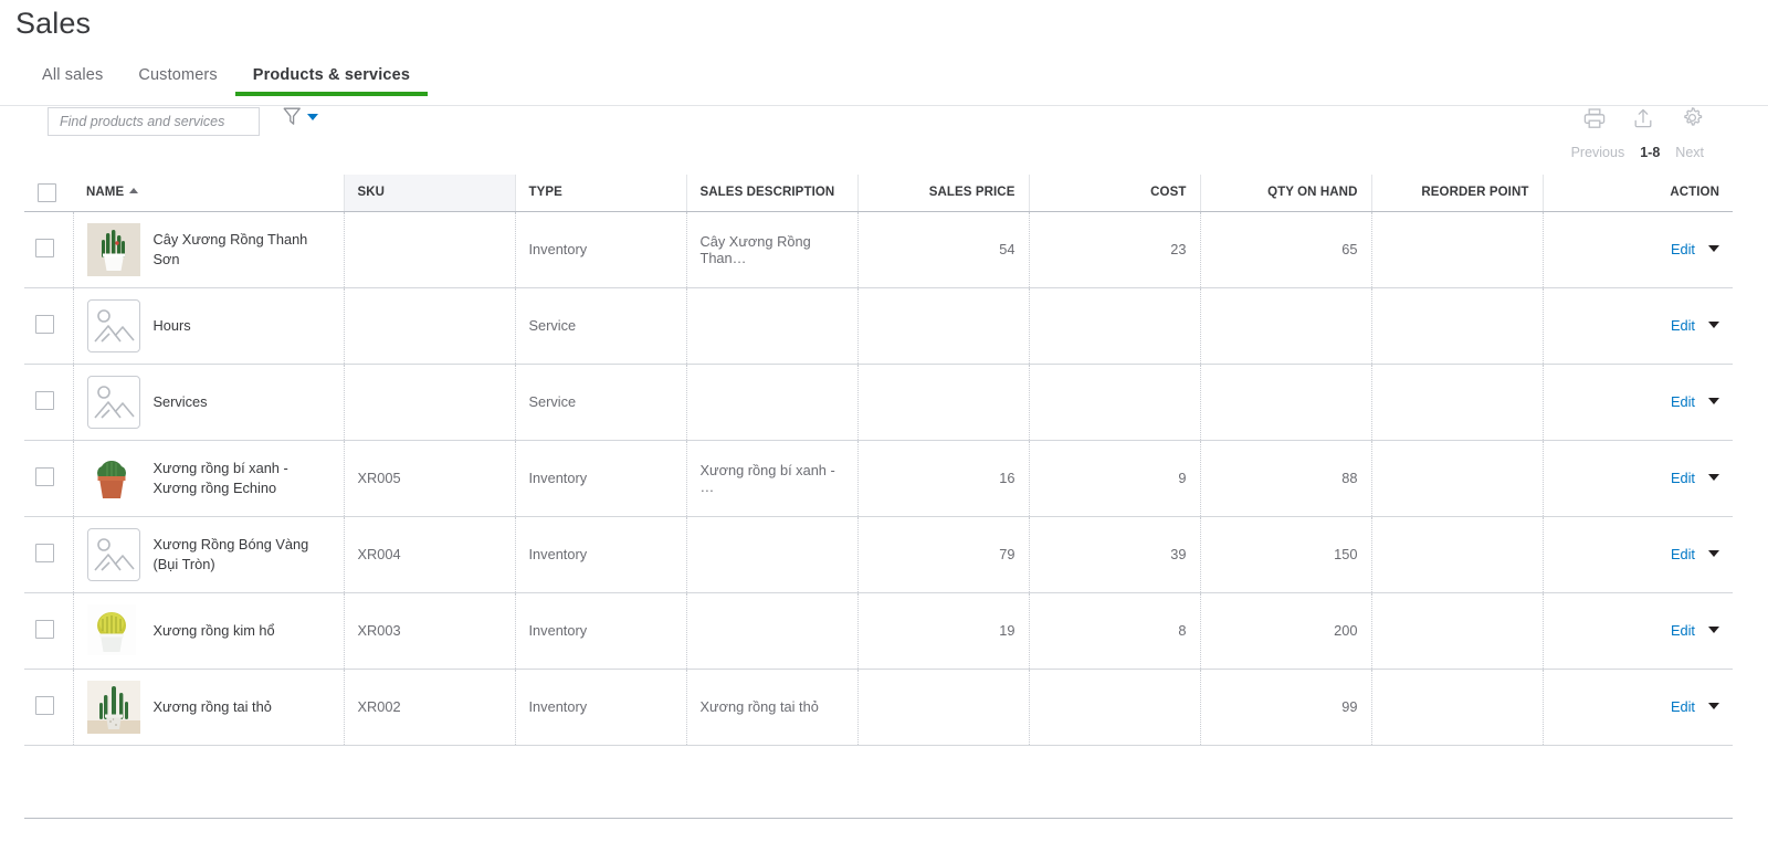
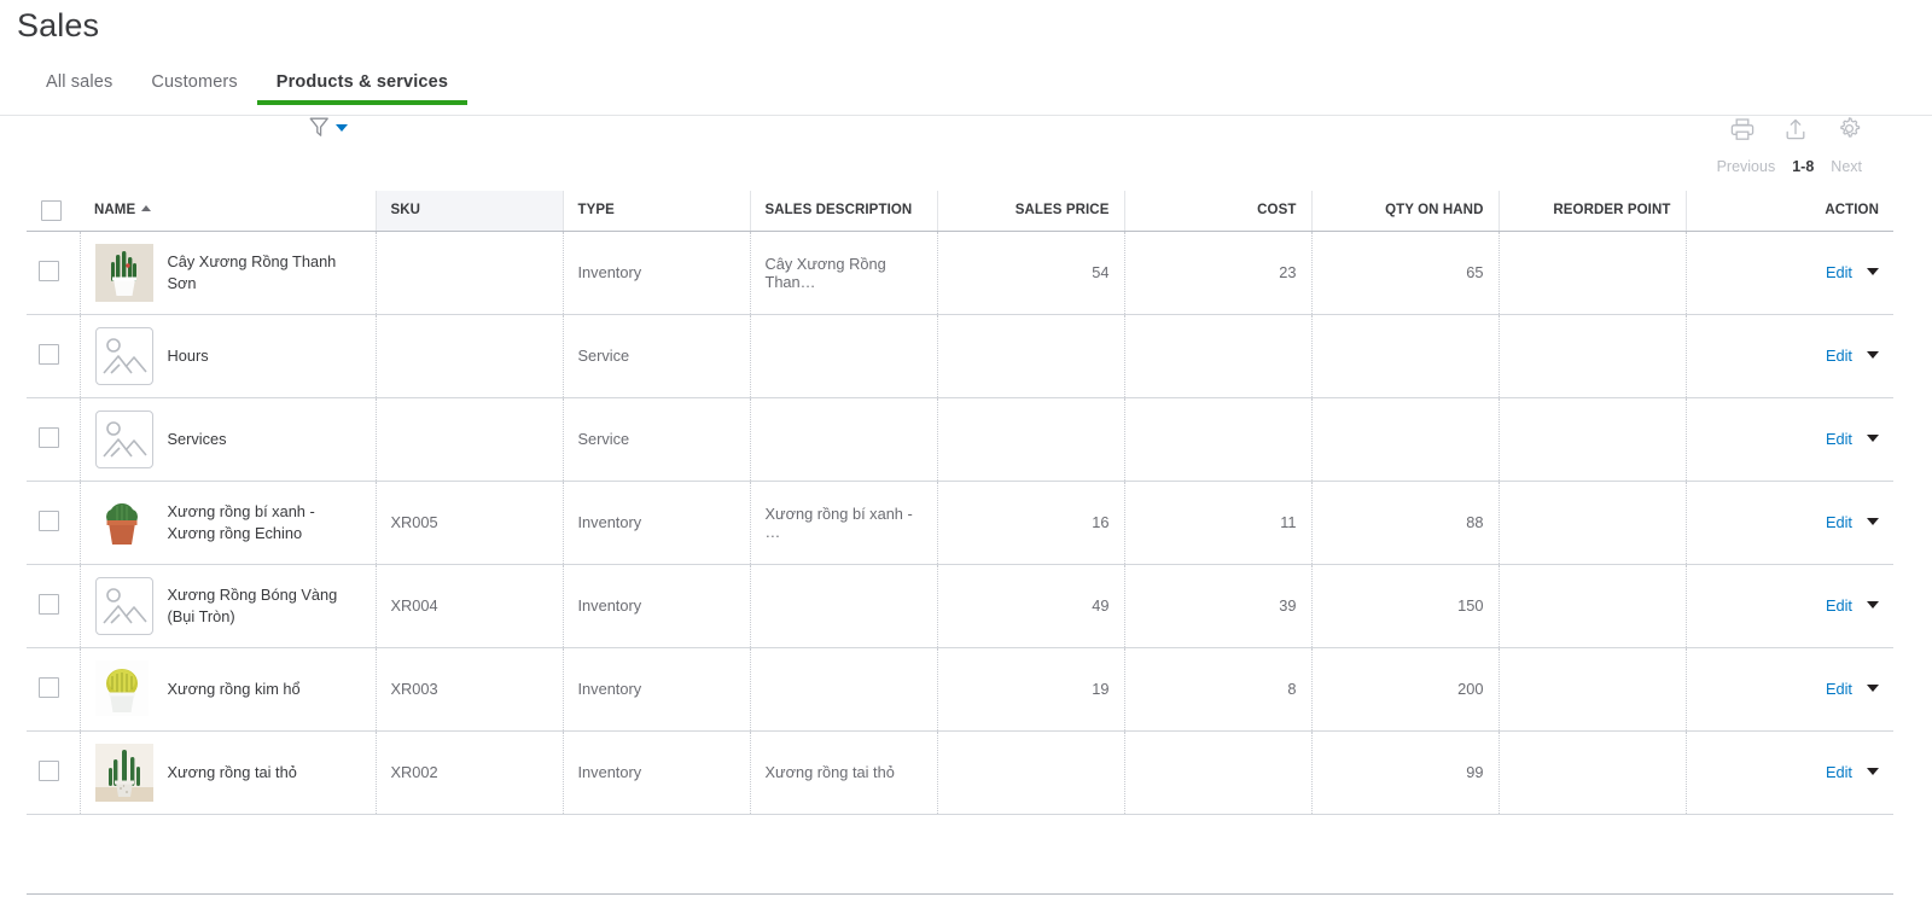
  Sales
  All sales
  Customers
  Products & services
- Find products and services
  Previous
  1-8
  Next
  	NAME	SKU	TYPE	SALES DESCRIPTION	SALES PRICE	COST	QTY ON HAND	REORDER POINT	ACTION
  	Cây Xương Rồng Thanh Sơn		Inventory	Cây Xương Rồng Than…	54	23	65		Edit
  	Hours		Service						Edit
  	Services		Service						Edit
- 	Xương rồng bí xanh - Xương rồng Echino	XR005	Inventory	Xương rồng bí xanh - …	16	9	88		Edit
+ 	Xương rồng bí xanh - Xương rồng Echino	XR005	Inventory	Xương rồng bí xanh - …	16	11	88		Edit
- 	Xương Rồng Bóng Vàng (Bụi Tròn)	XR004	Inventory		79	39	150		Edit
+ 	Xương Rồng Bóng Vàng (Bụi Tròn)	XR004	Inventory		49	39	150		Edit
  	Xương rồng kim hổ	XR003	Inventory		19	8	200		Edit
  	Xương rồng tai thỏ	XR002	Inventory	Xương rồng tai thỏ			99		Edit
